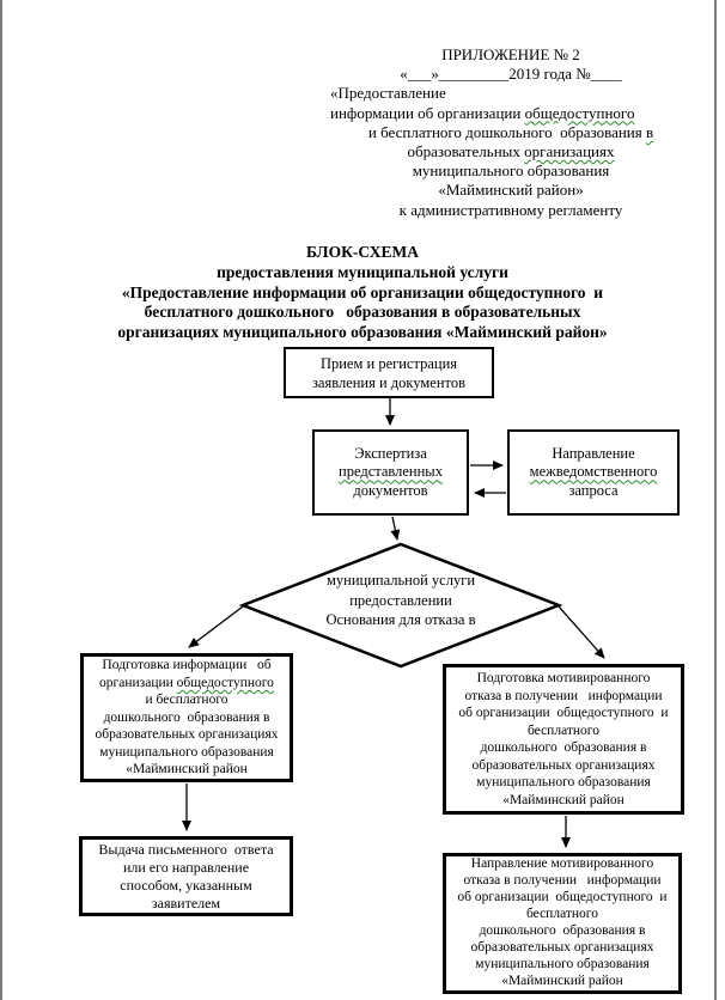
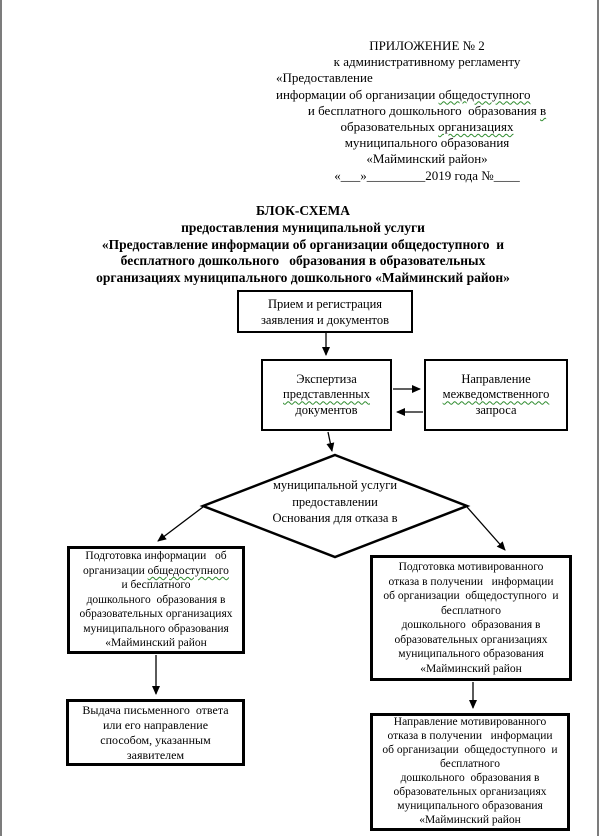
  ПРИЛОЖЕНИЕ № 2
- «___»_________2019 года №____
+ к административному регламенту
  «Предоставление
  информации об организации общедоступного
  и бесплатного дошкольного образования в
  образовательных организациях
  муниципального образования
  «Майминский район»
- к административному регламенту
+ «___»_________2019 года №____
  БЛОК-СХЕМА
  предоставления муниципальной услуги
  «Предоставление информации об организации общедоступного и
  бесплатного дошкольного образования в образовательных
- организациях муниципального образования «Майминский район»
+ организациях муниципального дошкольного «Майминский район»
  Прием и регистрация
  заявления и документов
  Экспертиза
  представленных
  документов
  Направление
  межведомственного
  запроса
  муниципальной услуги
  предоставлении
  Основания для отказа в
  Подготовка информации об
  организации общедоступного
  и бесплатного
  дошкольного образования в
  образовательных организациях
  муниципального образования
  «Майминский район
  Подготовка мотивированного
  отказа в получении информации
  об организации общедоступного и
  бесплатного
  дошкольного образования в
  образовательных организациях
  муниципального образования
  «Майминский район
  Выдача письменного ответа
  или его направление
  способом, указанным
  заявителем
  Направление мотивированного
  отказа в получении информации
  об организации общедоступного и
  бесплатного
  дошкольного образования в
  образовательных организациях
  муниципального образования
  «Майминский район
